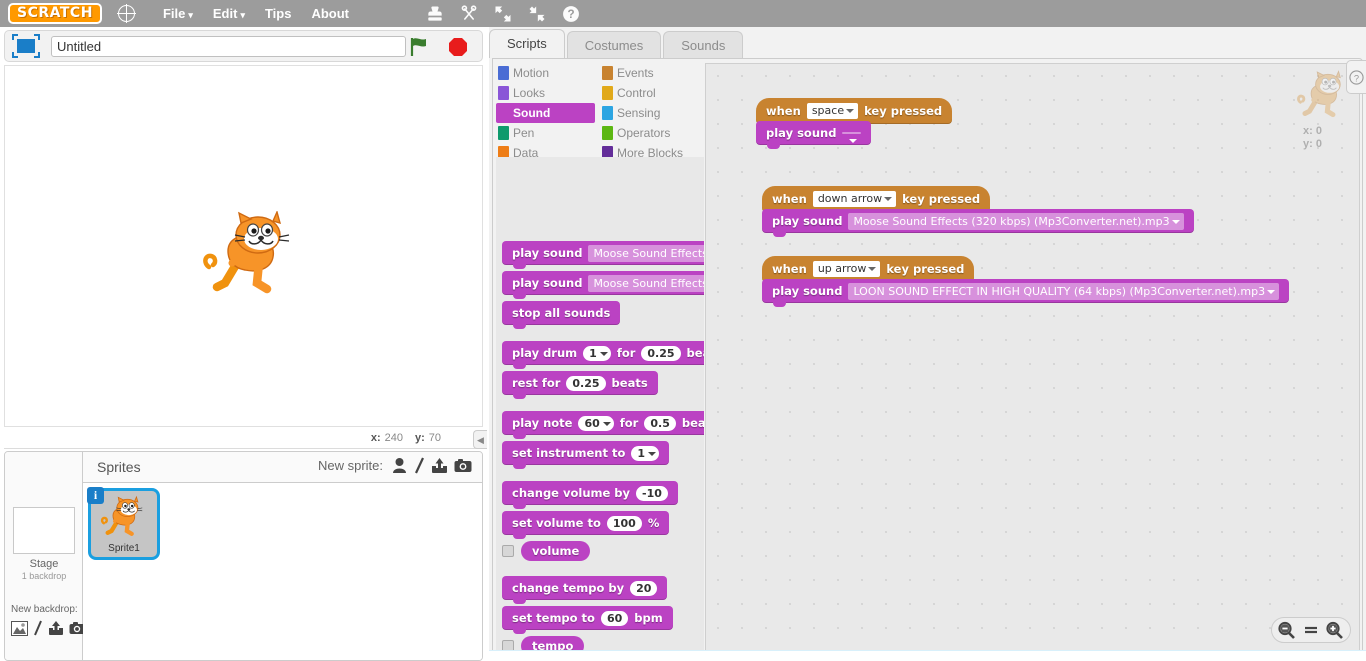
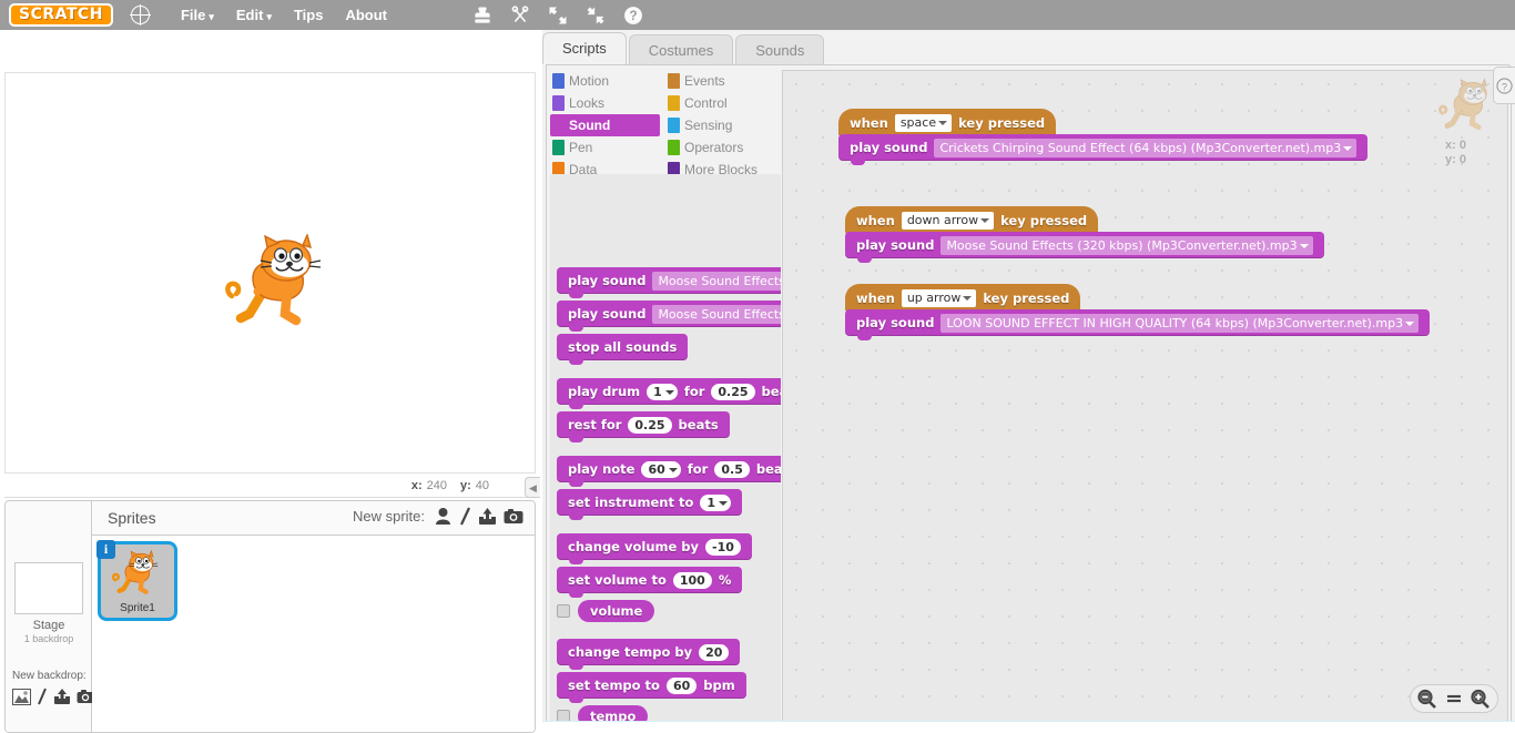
  SCRATCH
  File ▾
  Edit ▾
  Tips
  About
  ?
- Untitled
  x:
  240
  y:
- 70
+ 40
  ◀
  Stage
  1 backdrop
  New backdrop:
  Sprites
  New sprite:
  i
  Sprite1
  Scripts
  Costumes
  Sounds
  Motion
  Looks
  Sound
  Pen
  Data
  Events
  Control
  Sensing
  Operators
  More Blocks
  play sound
  Moose Sound Effect
  play sound
  Moose Sound Effect
  stop all sounds
  play drum
  1
  for
  0.25
  rest for
  0.25
  beats
  play note
  60
  for
  0.5
  set instrument to
  1
  change volume by
  -10
  set volume to
  100
  %
  volume
  change tempo by
  20
  set tempo to
  60
  bpm
  tempo
  when
  space
  key pressed
  play sound
+ Crickets Chirping Sound Effect (64 kbps) (Mp3Converter.net).mp3
  when
  down arrow
  key pressed
  play sound
  Moose Sound Effects (320 kbps) (Mp3Converter.net).mp3
  when
  up arrow
  key pressed
  play sound
  LOON SOUND EFFECT IN HIGH QUALITY (64 kbps) (Mp3Converter.net).mp3
  x: 0
  y: 0
  ?
